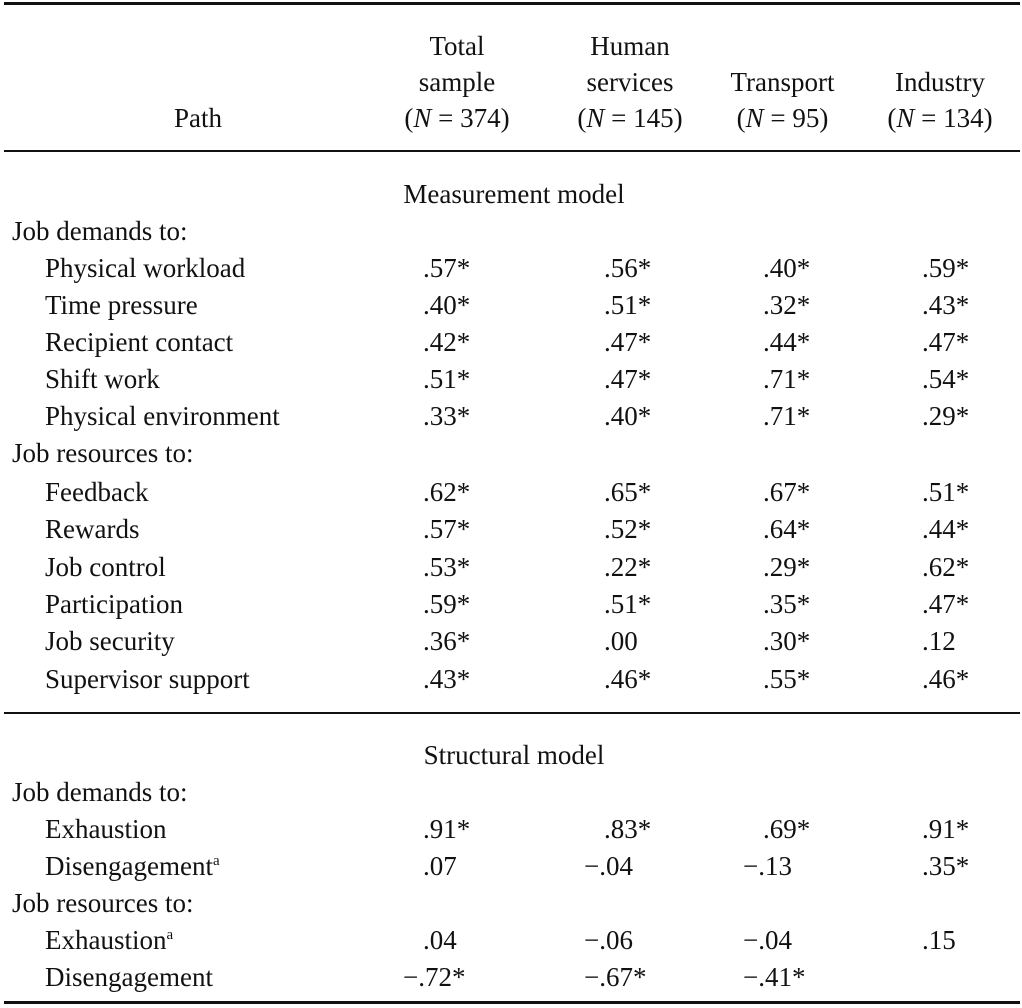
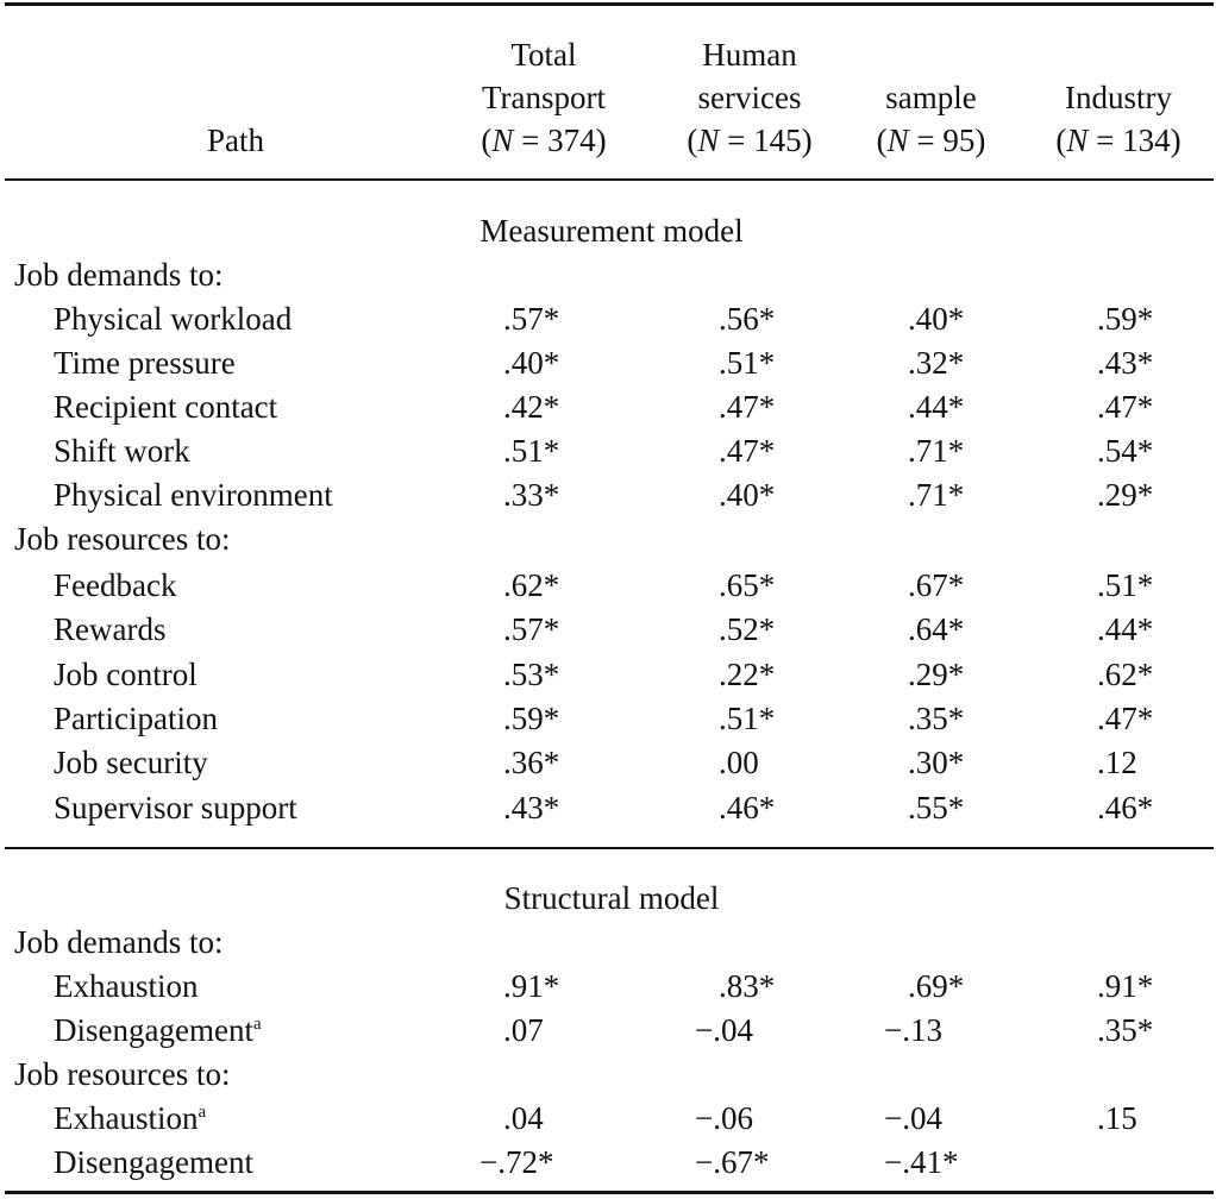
  Path
  Total
- sample
+ Transport
  (N = 374)
  Human
  services
  (N = 145)
- Transport
+ sample
  (N = 95)
  Industry
  (N = 134)
  Measurement model
  Job demands to:
  Physical workload
  .57*
  .56*
  .40*
  .59*
  Time pressure
  .40*
  .51*
  .32*
  .43*
  Recipient contact
  .42*
  .47*
  .44*
  .47*
  Shift work
  .51*
  .47*
  .71*
  .54*
  Physical environment
  .33*
  .40*
  .71*
  .29*
  Job resources to:
  Feedback
  .62*
  .65*
  .67*
  .51*
  Rewards
  .57*
  .52*
  .64*
  .44*
  Job control
  .53*
  .22*
  .29*
  .62*
  Participation
  .59*
  .51*
  .35*
  .47*
  Job security
  .36*
  .00
  .30*
  .12
  Supervisor support
  .43*
  .46*
  .55*
  .46*
  Structural model
  Job demands to:
  Exhaustion
  .91*
  .83*
  .69*
  .91*
  Disengagementa
  .07
  −.04
  −.13
  .35*
  Job resources to:
  Exhaustiona
  .04
  −.06
  −.04
  .15
  Disengagement
  −.72*
  −.67*
  −.41*
